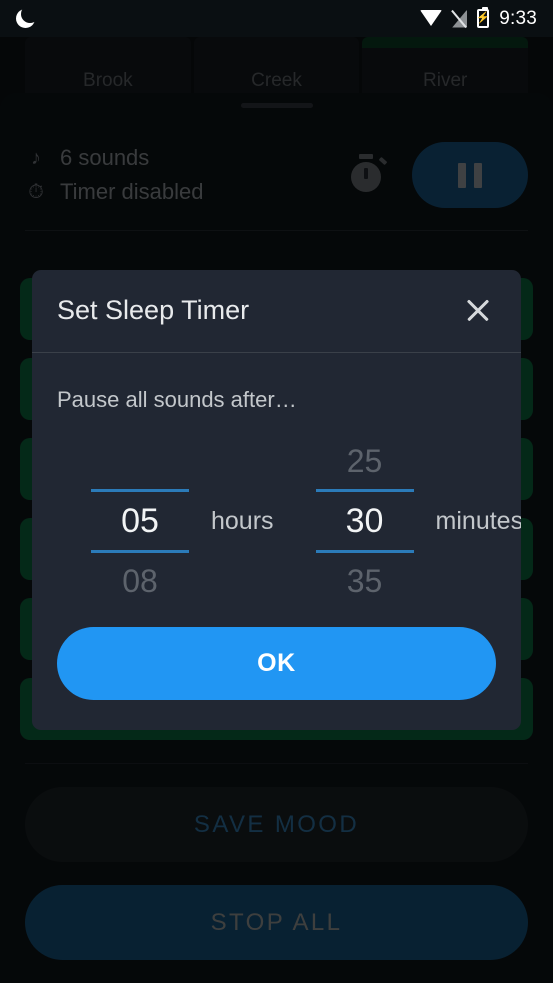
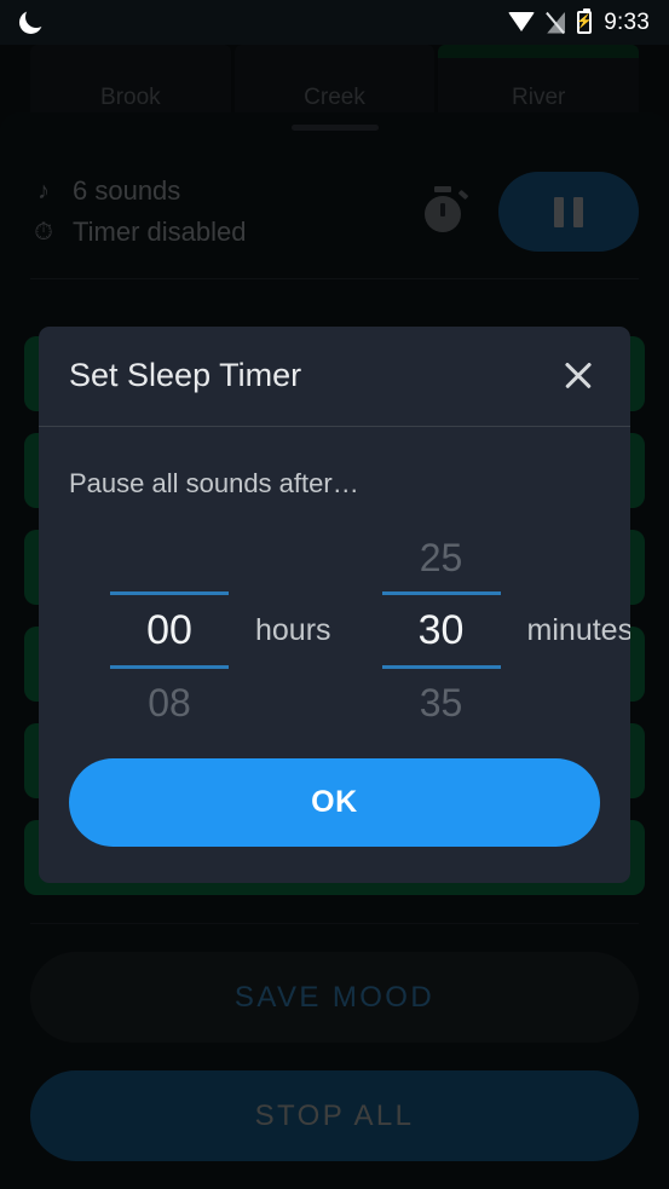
  ⚡
  9:33
  Brook
  Creek
  River
  ♪
  6 sounds
  ⏱
  Timer disabled
  SAVE MOOD
  STOP ALL
  Set Sleep Timer
  Pause all sounds after…
- 05
+ 00
  08
  hours
  25
  30
  35
  minutes
  OK
